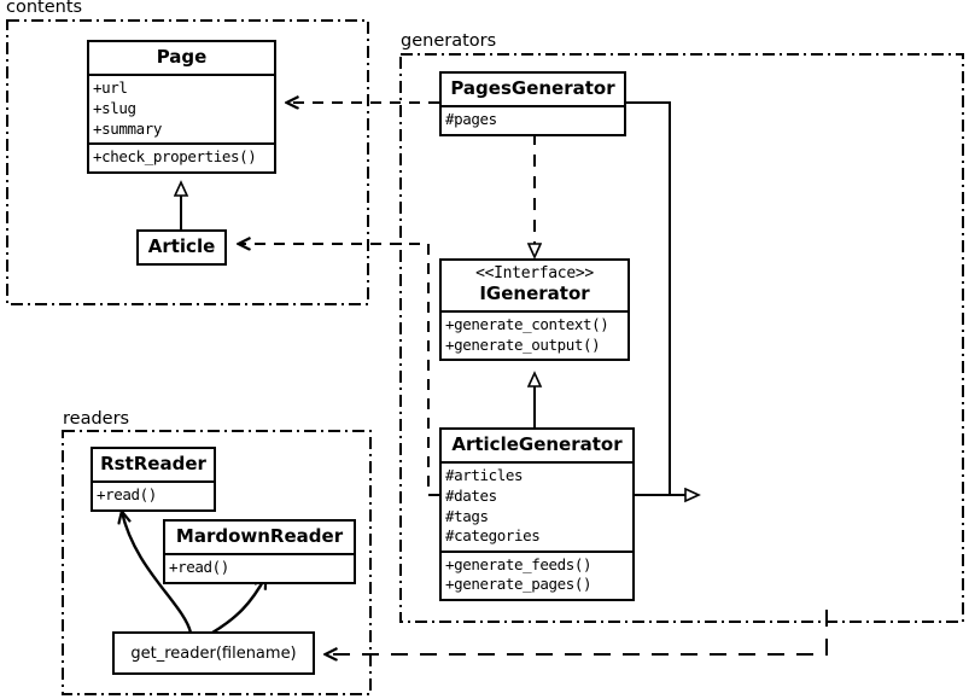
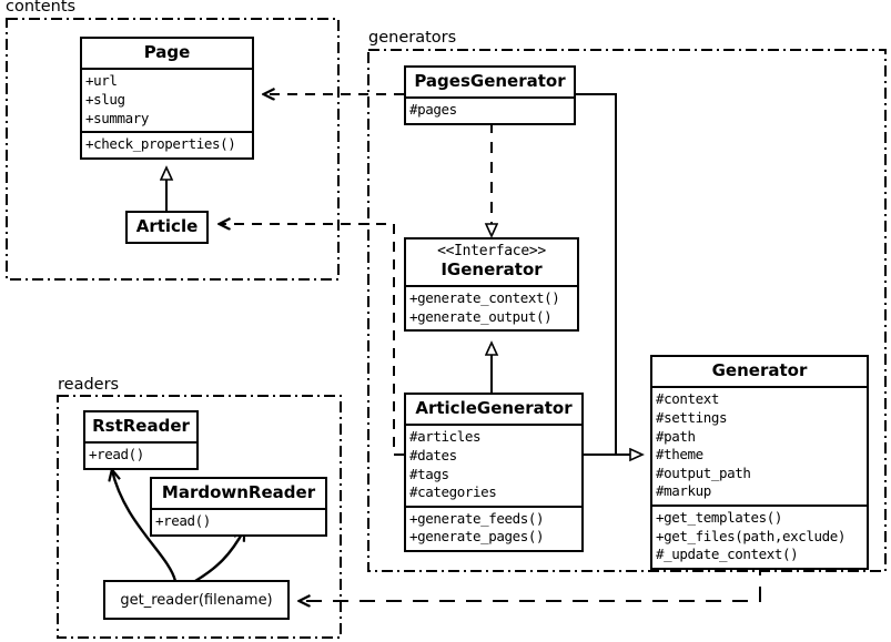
  contents
  generators
  readers
  Page
  +url
  +slug
  +summary
  +check_properties()
  Article
  PagesGenerator
  #pages
  <<Interface>>
  IGenerator
  +generate_context()
  +generate_output()
  ArticleGenerator
  #articles
  #dates
  #tags
  #categories
  +generate_feeds()
  +generate_pages()
+ Generator
+ #context
+ #settings
+ #path
+ #theme
+ #output_path
+ #markup
+ +get_templates()
+ +get_files(path,exclude)
+ #_update_context()
  RstReader
  +read()
  MardownReader
  +read()
  get_reader(filename)
